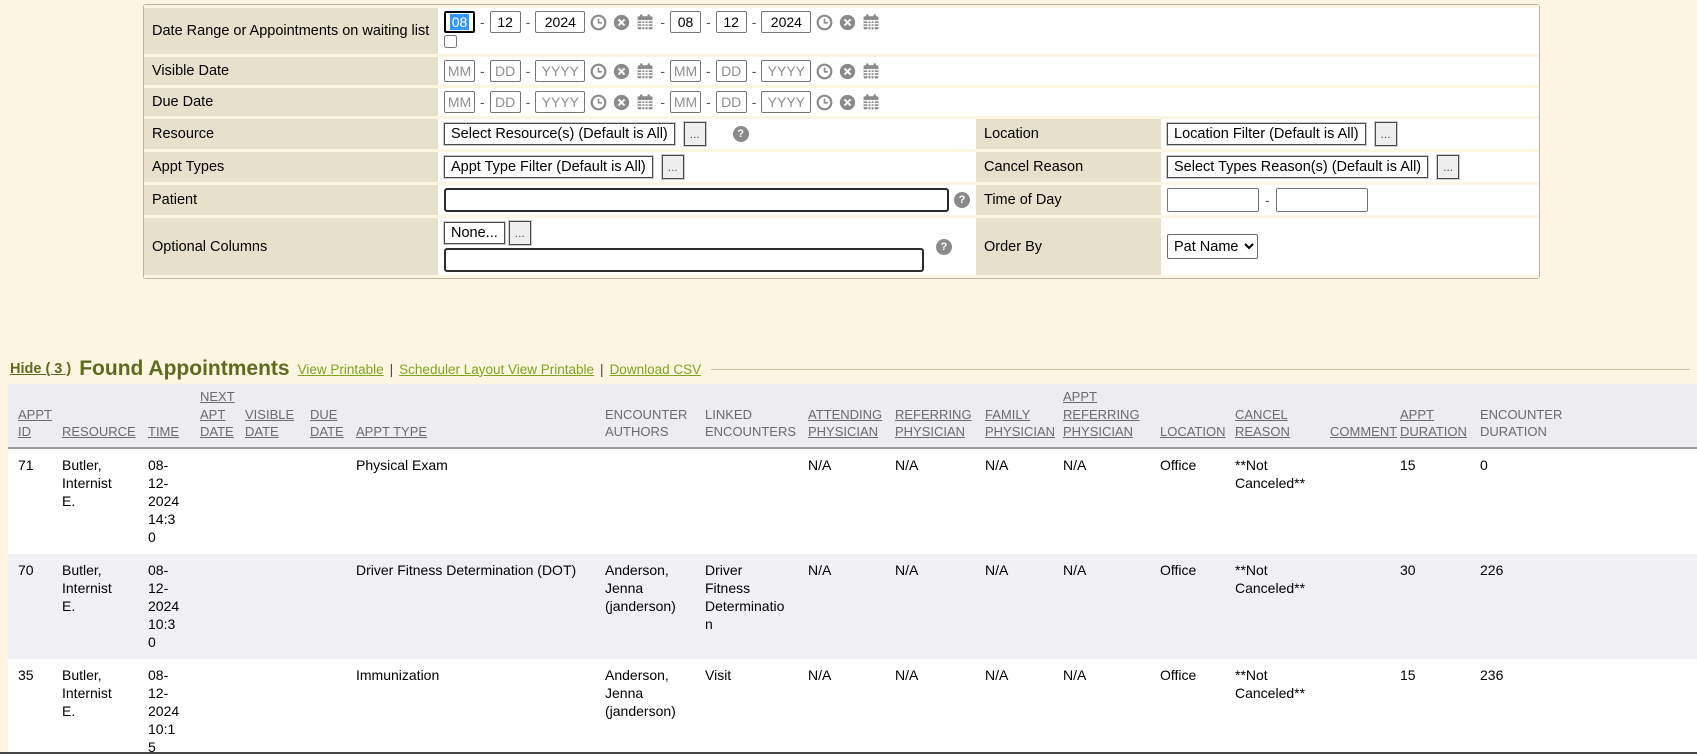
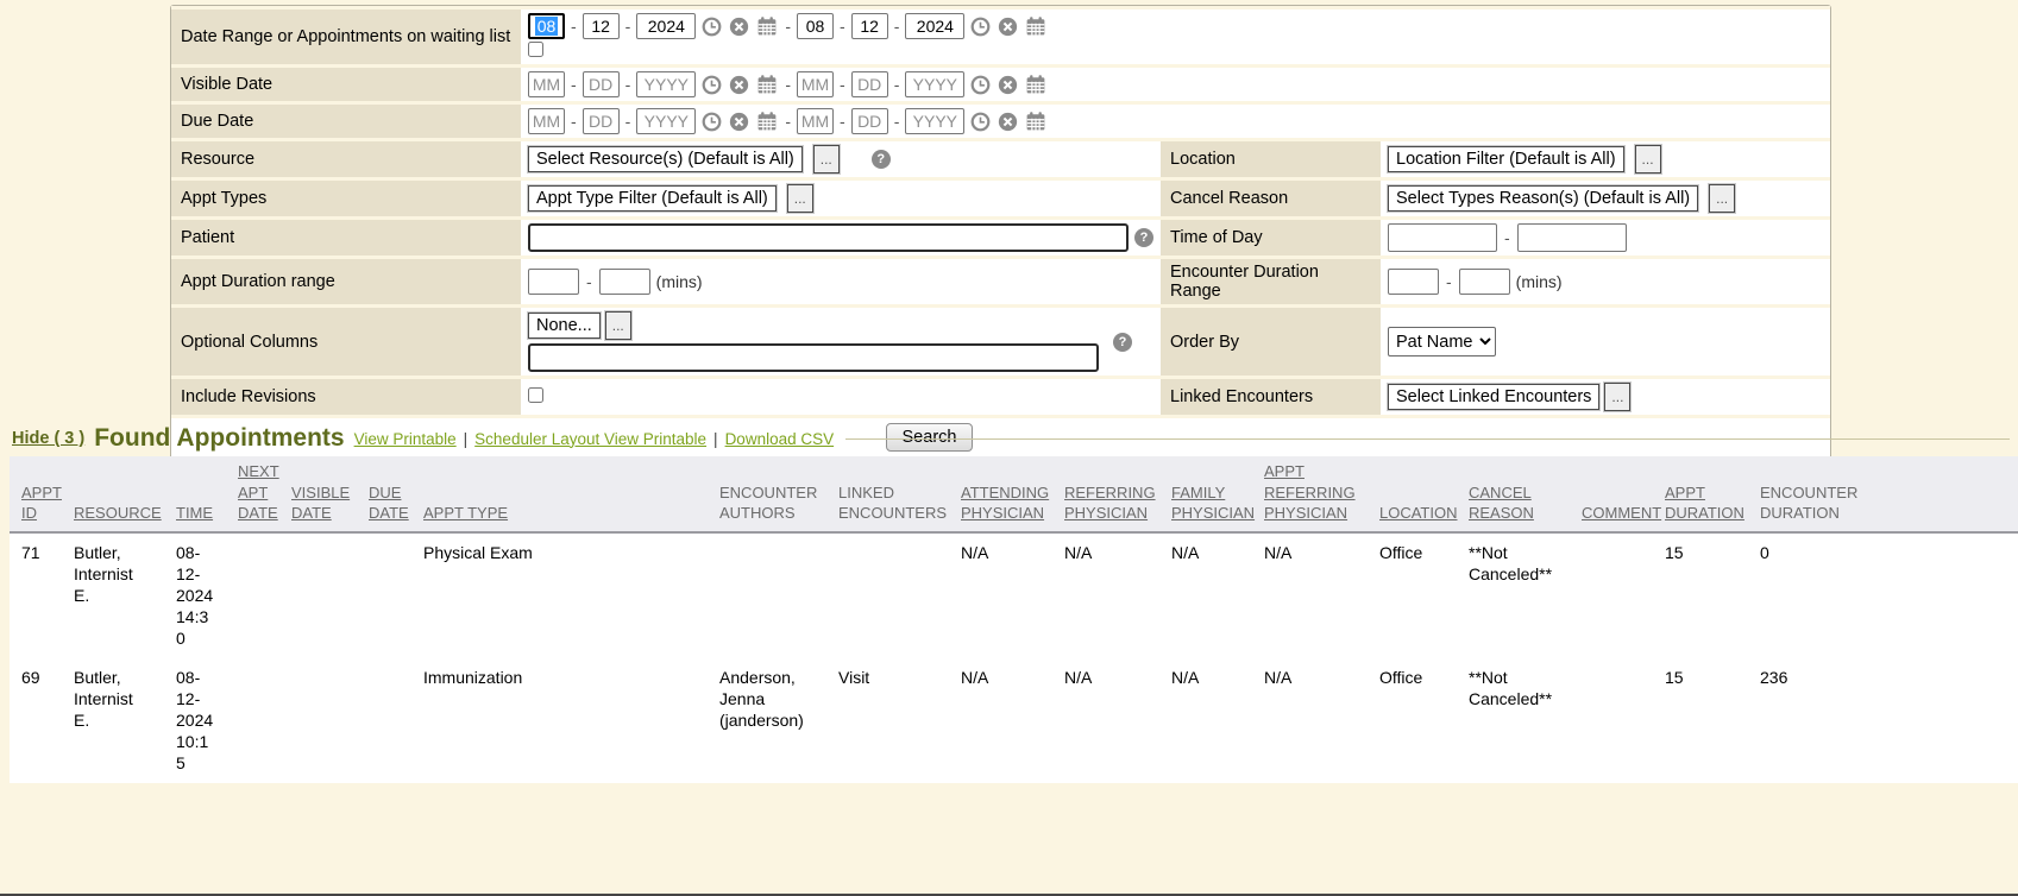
  Date Range or Appointments on waiting list	08 - 12 - 2024 - 08 - 12 - 2024
  Visible Date	MM - DD - YYYY - MM - DD - YYYY
  Due Date	MM - DD - YYYY - MM - DD - YYYY
  Resource	Select Resource(s) (Default is All) ...	Location	Location Filter (Default is All) ...
  Appt Types	Appt Type Filter (Default is All) ...	Cancel Reason	Select Types Reason(s) (Default is All) ...
  Patient		Time of Day	-
+ Appt Duration range	- (mins)	Encounter Duration Range	- (mins)
  Optional Columns	None... ...	Order By	Pat Name
+ Include Revisions		Linked Encounters	Select Linked Encounters ...
+ Search
  Hide ( 3 )
  Found Appointments
  View Printable
  |
  Scheduler Layout View Printable
  |
  Download CSV
  APPT ID	RESOURCE	TIME	NEXT APT DATE	VISIBLE DATE	DUE DATE	APPT TYPE	ENCOUNTER AUTHORS	LINKED ENCOUNTERS	ATTENDING PHYSICIAN	REFERRING PHYSICIAN	FAMILY PHYSICIAN	APPT REFERRING PHYSICIAN	LOCATION	CANCEL REASON	COMMENT	APPT DURATION	ENCOUNTER DURATION
  71	Butler, Internist E.	08-12-2024 14:30				Physical Exam			N/A	N/A	N/A	N/A	Office	**Not Canceled**		15	0
- 70	Butler, Internist E.	08-12-2024 10:30				Driver Fitness Determination (DOT)	Anderson, Jenna (janderson)	Driver Fitness Determination	N/A	N/A	N/A	N/A	Office	**Not Canceled**		30	226
- 35	Butler, Internist E.	08-12-2024 10:15				Immunization	Anderson, Jenna (janderson)	Visit	N/A	N/A	N/A	N/A	Office	**Not Canceled**		15	236
+ 69	Butler, Internist E.	08-12-2024 10:15				Immunization	Anderson, Jenna (janderson)	Visit	N/A	N/A	N/A	N/A	Office	**Not Canceled**		15	236
